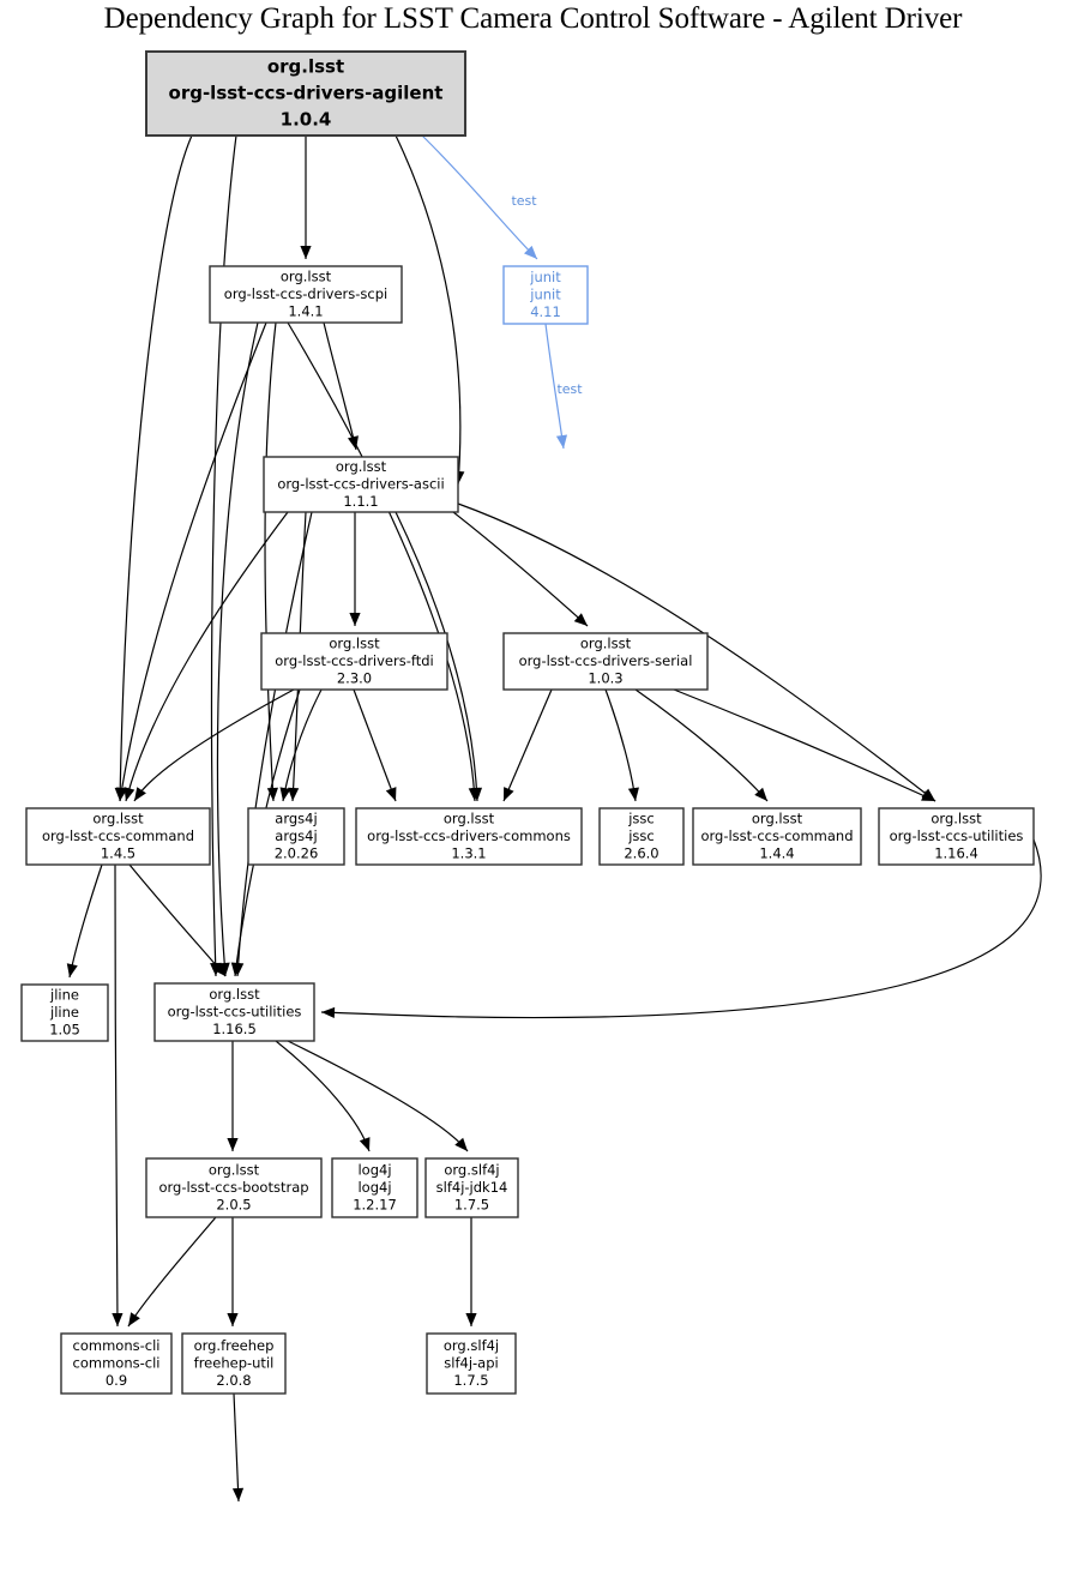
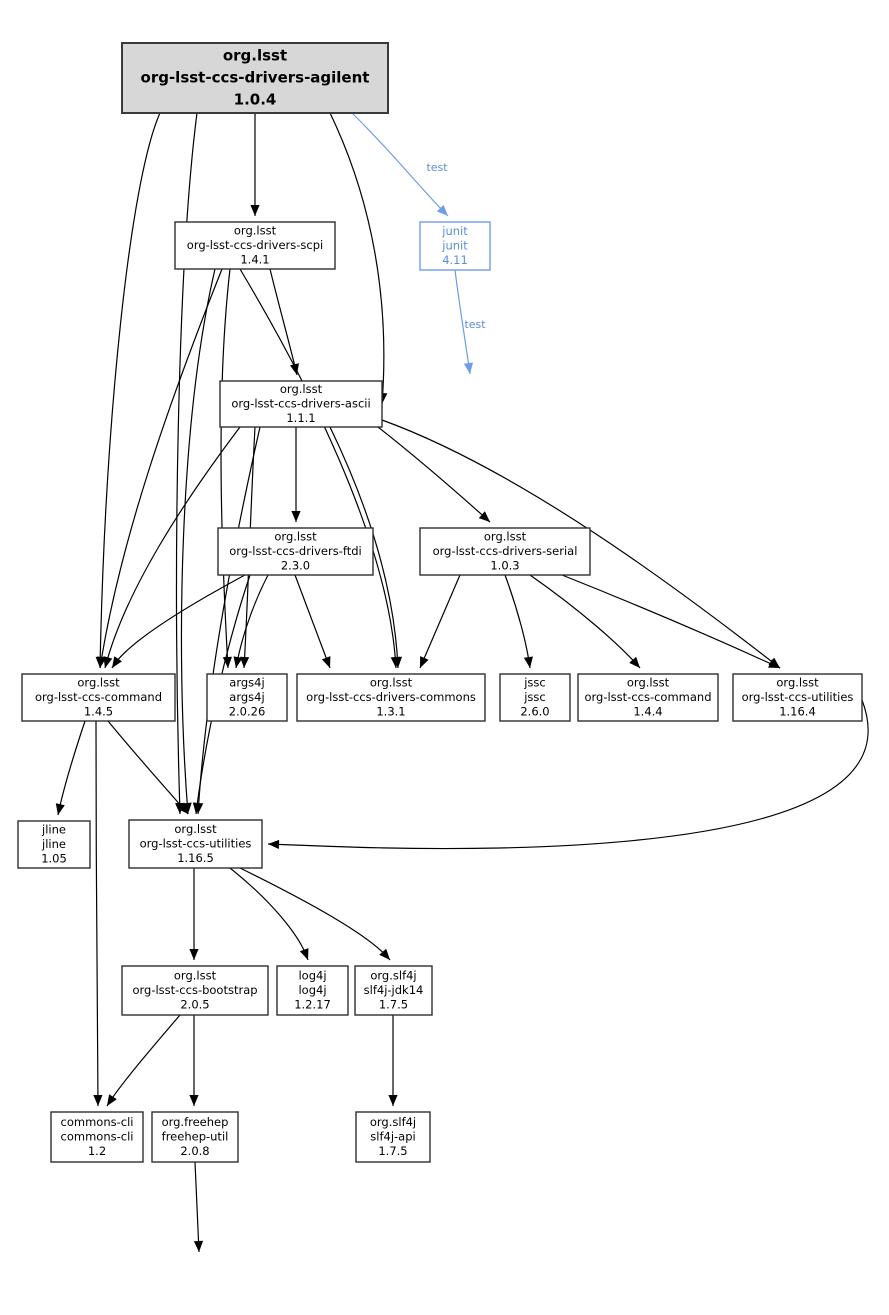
- Dependency Graph for LSST Camera Control Software - Agilent Driver
  test
  test
  org.lsst
  org-lsst-ccs-drivers-agilent
  1.0.4
  org.lsst
  org-lsst-ccs-drivers-scpi
  1.4.1
  junit
  junit
  4.11
  org.lsst
  org-lsst-ccs-drivers-ascii
  1.1.1
  org.lsst
  org-lsst-ccs-drivers-ftdi
  2.3.0
  org.lsst
  org-lsst-ccs-drivers-serial
  1.0.3
  org.lsst
  org-lsst-ccs-command
  1.4.5
  args4j
  args4j
  2.0.26
  org.lsst
  org-lsst-ccs-drivers-commons
  1.3.1
  jssc
  jssc
  2.6.0
  org.lsst
  org-lsst-ccs-command
  1.4.4
  org.lsst
  org-lsst-ccs-utilities
  1.16.4
  jline
  jline
  1.05
  org.lsst
  org-lsst-ccs-utilities
  1.16.5
  org.lsst
  org-lsst-ccs-bootstrap
  2.0.5
  log4j
  log4j
  1.2.17
  org.slf4j
  slf4j-jdk14
  1.7.5
  commons-cli
  commons-cli
- 0.9
+ 1.2
  org.freehep
  freehep-util
  2.0.8
  org.slf4j
  slf4j-api
  1.7.5
